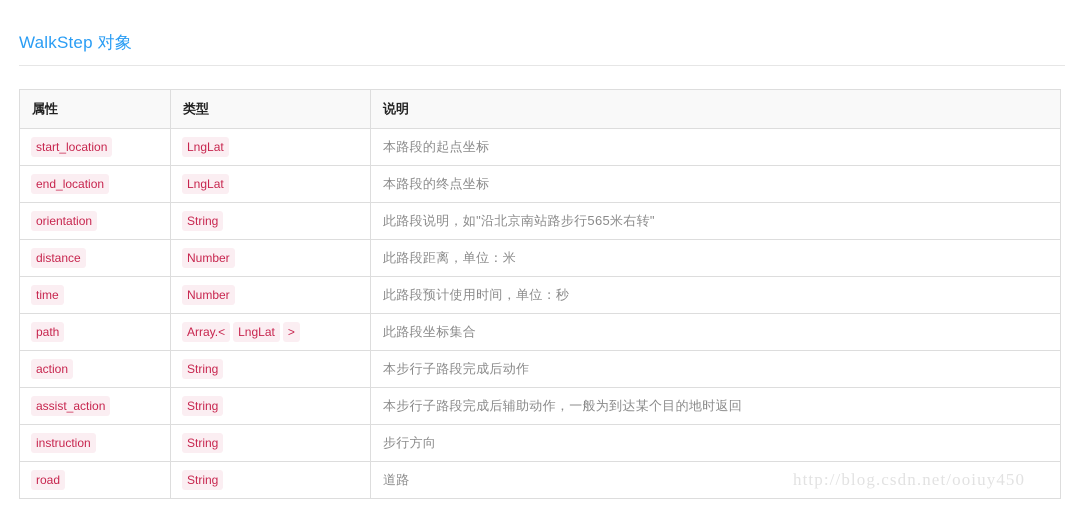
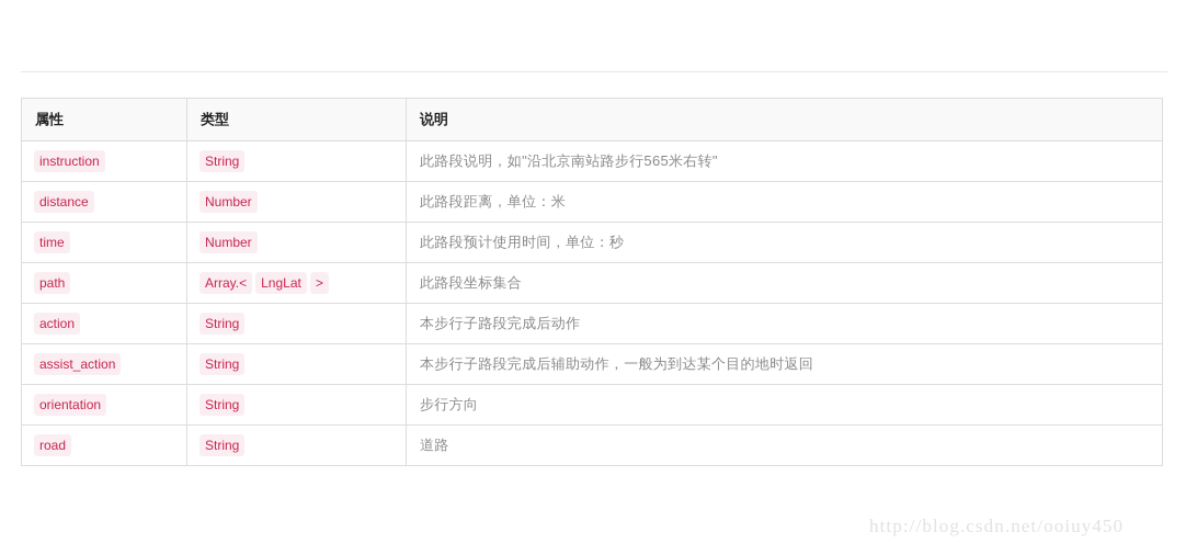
- WalkStep 对象
  属性	类型	说明
- start_location	LngLat	本路段的起点坐标
- end_location	LngLat	本路段的终点坐标
- orientation	String	此路段说明，如"沿北京南站路步行565米右转"
+ instruction	String	此路段说明，如"沿北京南站路步行565米右转"
  distance	Number	此路段距离，单位：米
  time	Number	此路段预计使用时间，单位：秒
  path	Array.< LngLat >	此路段坐标集合
  action	String	本步行子路段完成后动作
  assist_action	String	本步行子路段完成后辅助动作，一般为到达某个目的地时返回
- instruction	String	步行方向
+ orientation	String	步行方向
  road	String	道路
  http://blog.csdn.net/ooiuy450
